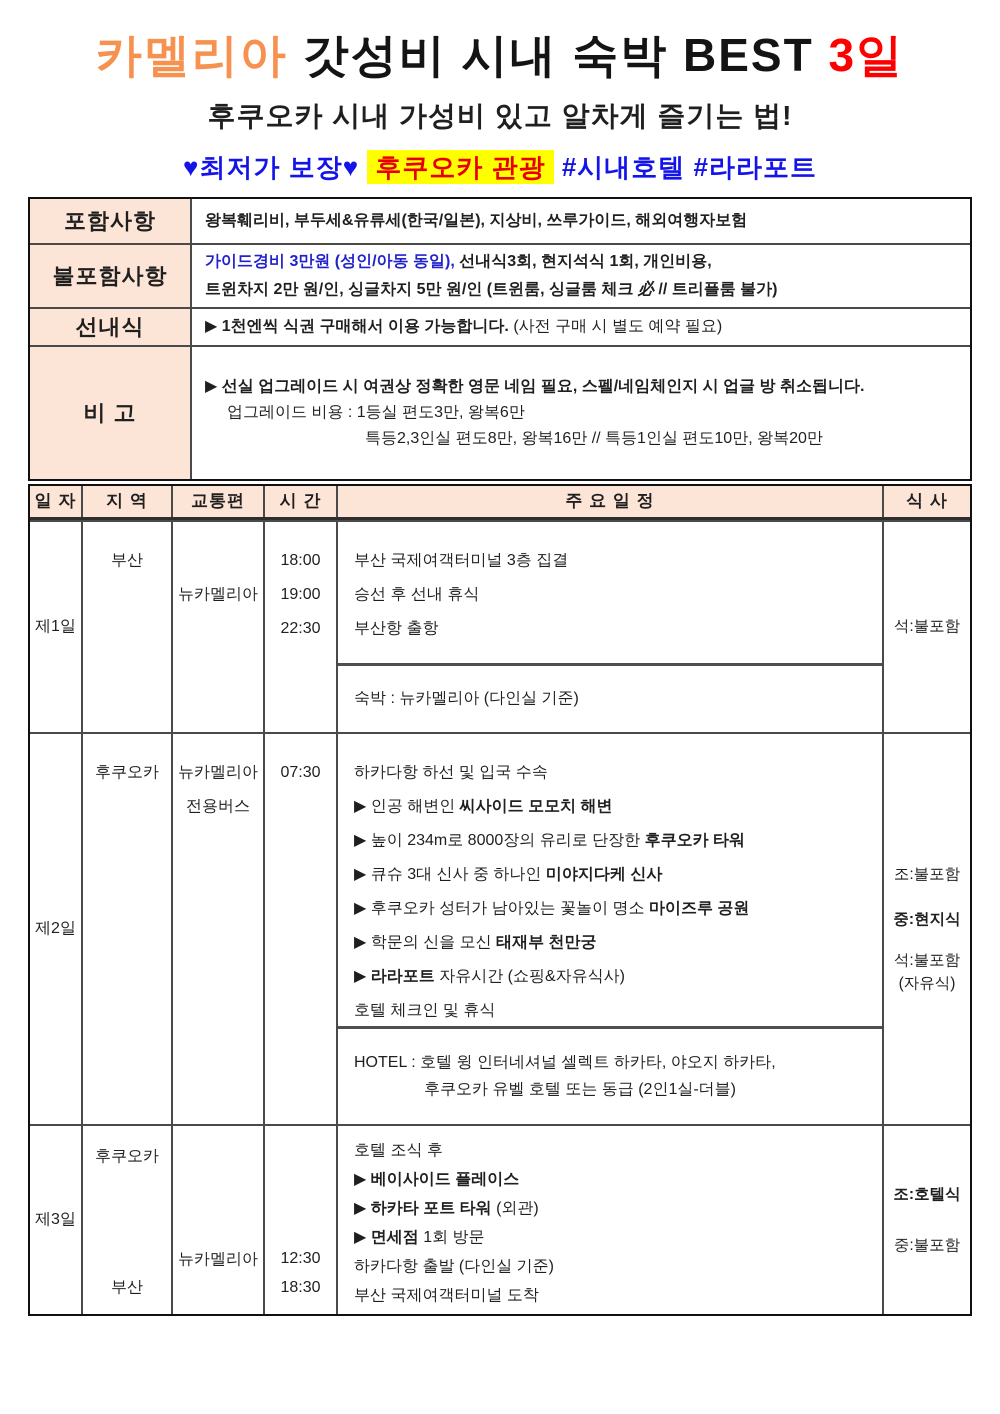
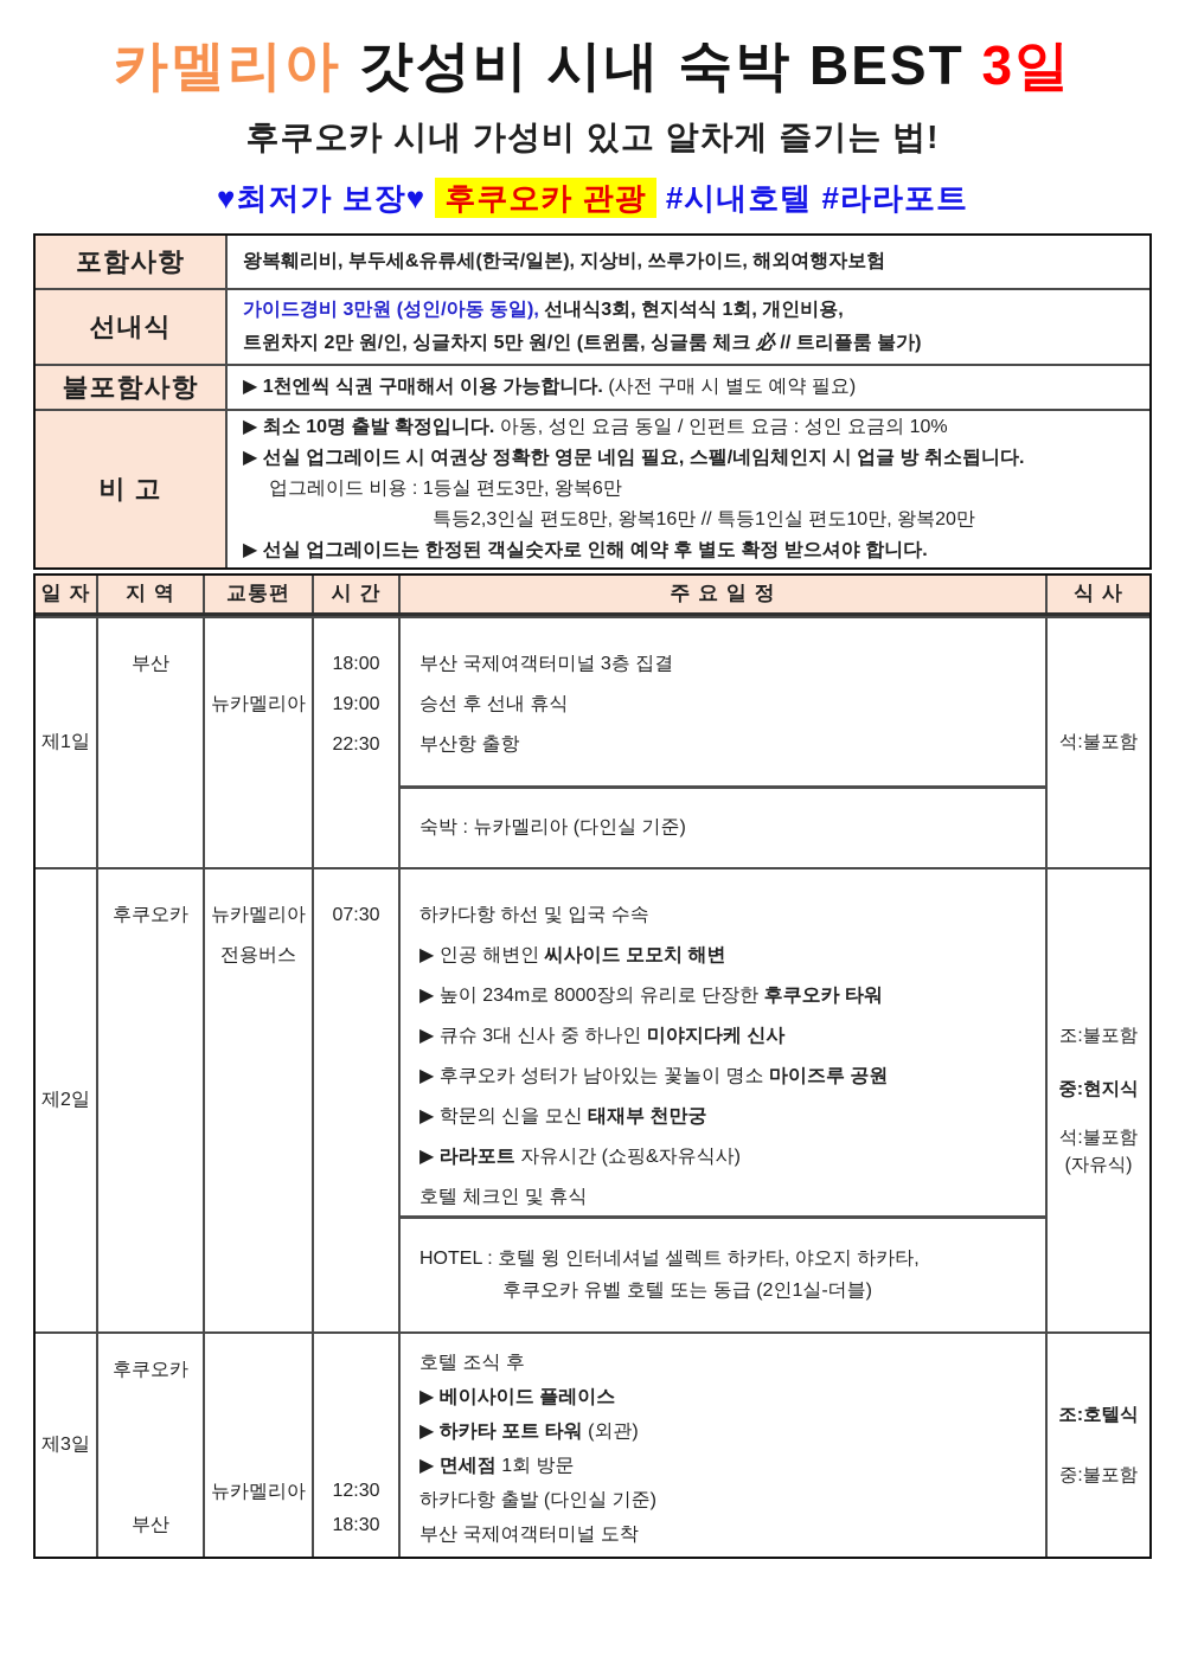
  카멜리아 갓성비 시내 숙박 BEST 3일
  후쿠오카 시내 가성비 있고 알차게 즐기는 법!
  ♥최저가 보장♥ 후쿠오카 관광 #시내호텔 #라라포트
  포함사항
  왕복훼리비, 부두세&유류세(한국/일본), 지상비, 쓰루가이드, 해외여행자보험
- 불포함사항
+ 선내식
  가이드경비 3만원 (성인/아동 동일), 선내식3회, 현지석식 1회, 개인비용,
  트윈차지 2만 원/인, 싱글차지 5만 원/인 (트윈룸, 싱글룸 체크 必 // 트리플룸 불가)
- 선내식
+ 불포함사항
  ▶ 1천엔씩 식권 구매해서 이용 가능합니다. (사전 구매 시 별도 예약 필요)
  비 고
+ ▶ 최소 10명 출발 확정입니다. 아동, 성인 요금 동일 / 인펀트 요금 : 성인 요금의 10%
  ▶ 선실 업그레이드 시 여권상 정확한 영문 네임 필요, 스펠/네임체인지 시 업글 방 취소됩니다.
  업그레이드 비용 : 1등실 편도3만, 왕복6만
  특등2,3인실 편도8만, 왕복16만 // 특등1인실 편도10만, 왕복20만
+ ▶ 선실 업그레이드는 한정된 객실숫자로 인해 예약 후 별도 확정 받으셔야 합니다.
  일 자
  지 역
  교통편
  시 간
  주 요 일 정
  식 사
  제1일
  부산
  뉴카멜리아
  18:00
  19:00
  22:30
  부산 국제여객터미널 3층 집결
  승선 후 선내 휴식
  부산항 출항
  숙박 : 뉴카멜리아 (다인실 기준)
  석:불포함
  제2일
  후쿠오카
  뉴카멜리아
  전용버스
  07:30
  하카다항 하선 및 입국 수속
  ▶ 인공 해변인 씨사이드 모모치 해변
  ▶ 높이 234m로 8000장의 유리로 단장한 후쿠오카 타워
  ▶ 큐슈 3대 신사 중 하나인 미야지다케 신사
  ▶ 후쿠오카 성터가 남아있는 꽃놀이 명소 마이즈루 공원
  ▶ 학문의 신을 모신 태재부 천만궁
  ▶ 라라포트 자유시간 (쇼핑&자유식사)
  호텔 체크인 및 휴식
  HOTEL : 호텔 윙 인터네셔널 셀렉트 하카타, 야오지 하카타,
  후쿠오카 유벨 호텔 또는 동급 (2인1실-더블)
  조:불포함
  중:현지식
  석:불포함
  (자유식)
  제3일
  후쿠오카
  부산
  뉴카멜리아
  12:30
  18:30
  호텔 조식 후
  ▶ 베이사이드 플레이스
  ▶ 하카타 포트 타워 (외관)
  ▶ 면세점 1회 방문
  하카다항 출발 (다인실 기준)
  부산 국제여객터미널 도착
  조:호텔식
  중:불포함
